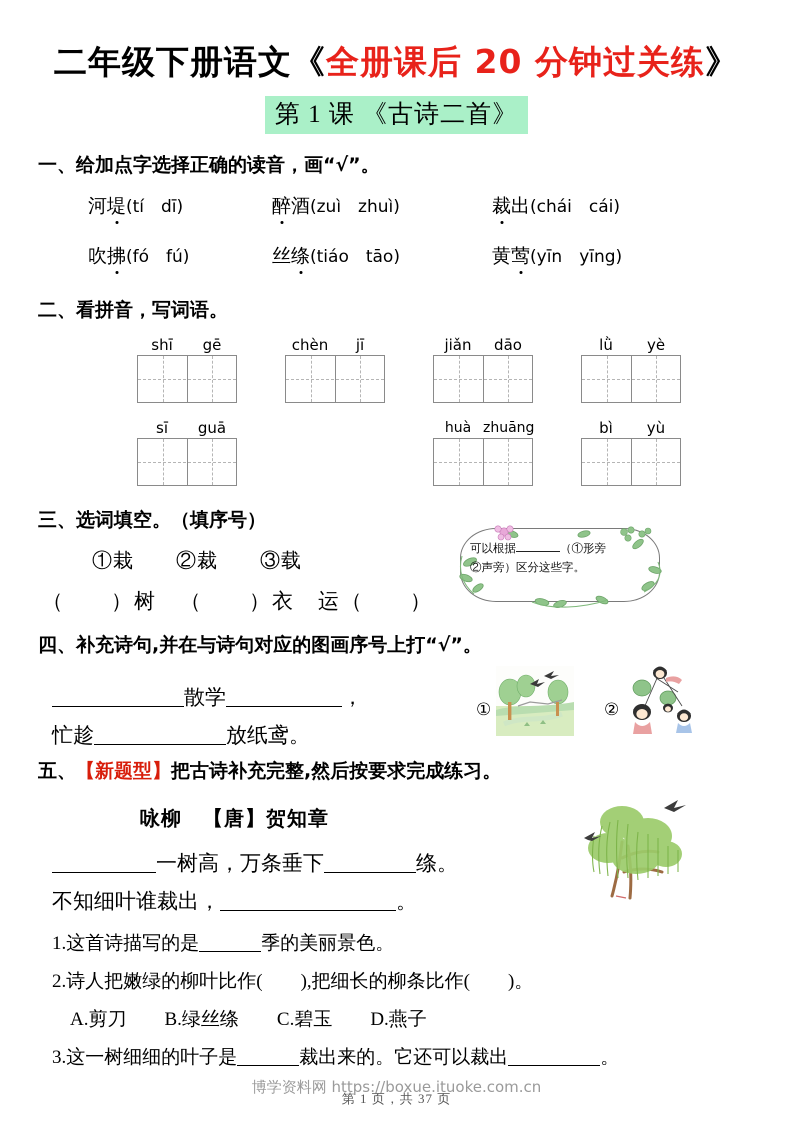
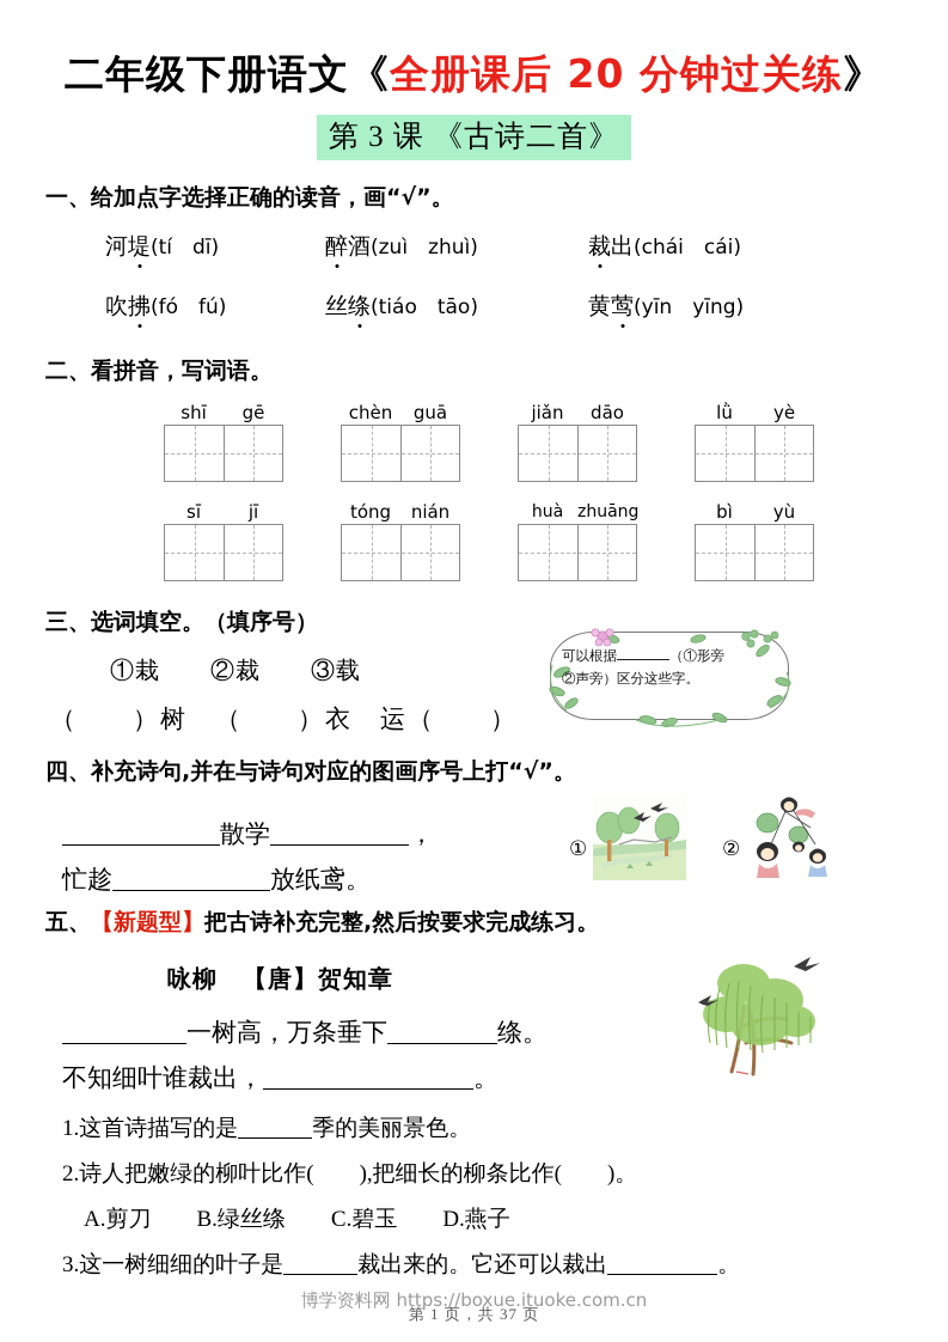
  二年级下册语文《全册课后 20 分钟过关练》
- 第 1 课 《古诗二首》
+ 第 3 课 《古诗二首》
  一、给加点字选择正确的读音，画“√”。
  河堤(tí dī)
  醉酒(zuì zhuì)
  裁出(chái cái)
  吹拂(fó fú)
  丝绦(tiáo tāo)
  黄莺(yīn yīng)
  二、看拼音，写词语。
  shī gē
- chèn jī
+ chèn guā
  jiǎn dāo
  lǜ yè
- sī guā
+ sī jī
+ tóng nián
  huà zhuāng
  bì yù
  三、选词填空。（填序号）
  ①栽 ②裁 ③载
  （ ）树 （ ）衣 运（ ）
  可以根据 （①形旁
  ②声旁）区分这些字。
  四、补充诗句,并在与诗句对应的图画序号上打“√”。
  散学 ，
  忙趁 放纸鸢。
  ①
  ②
  五、【新题型】把古诗补充完整,然后按要求完成练习。
  咏柳 【唐】贺知章
  一树高，万条垂下 绦。
  不知细叶谁裁出， 。
  1.这首诗描写的是 季的美丽景色。
  2.诗人把嫩绿的柳叶比作( ),把细长的柳条比作( )。
  A.剪刀 B.绿丝绦 C.碧玉 D.燕子
  3.这一树细细的叶子是 裁出来的。它还可以裁出 。
  博学资料网 https://boxue.ituoke.com.cn
  第 1 页，共 37 页
